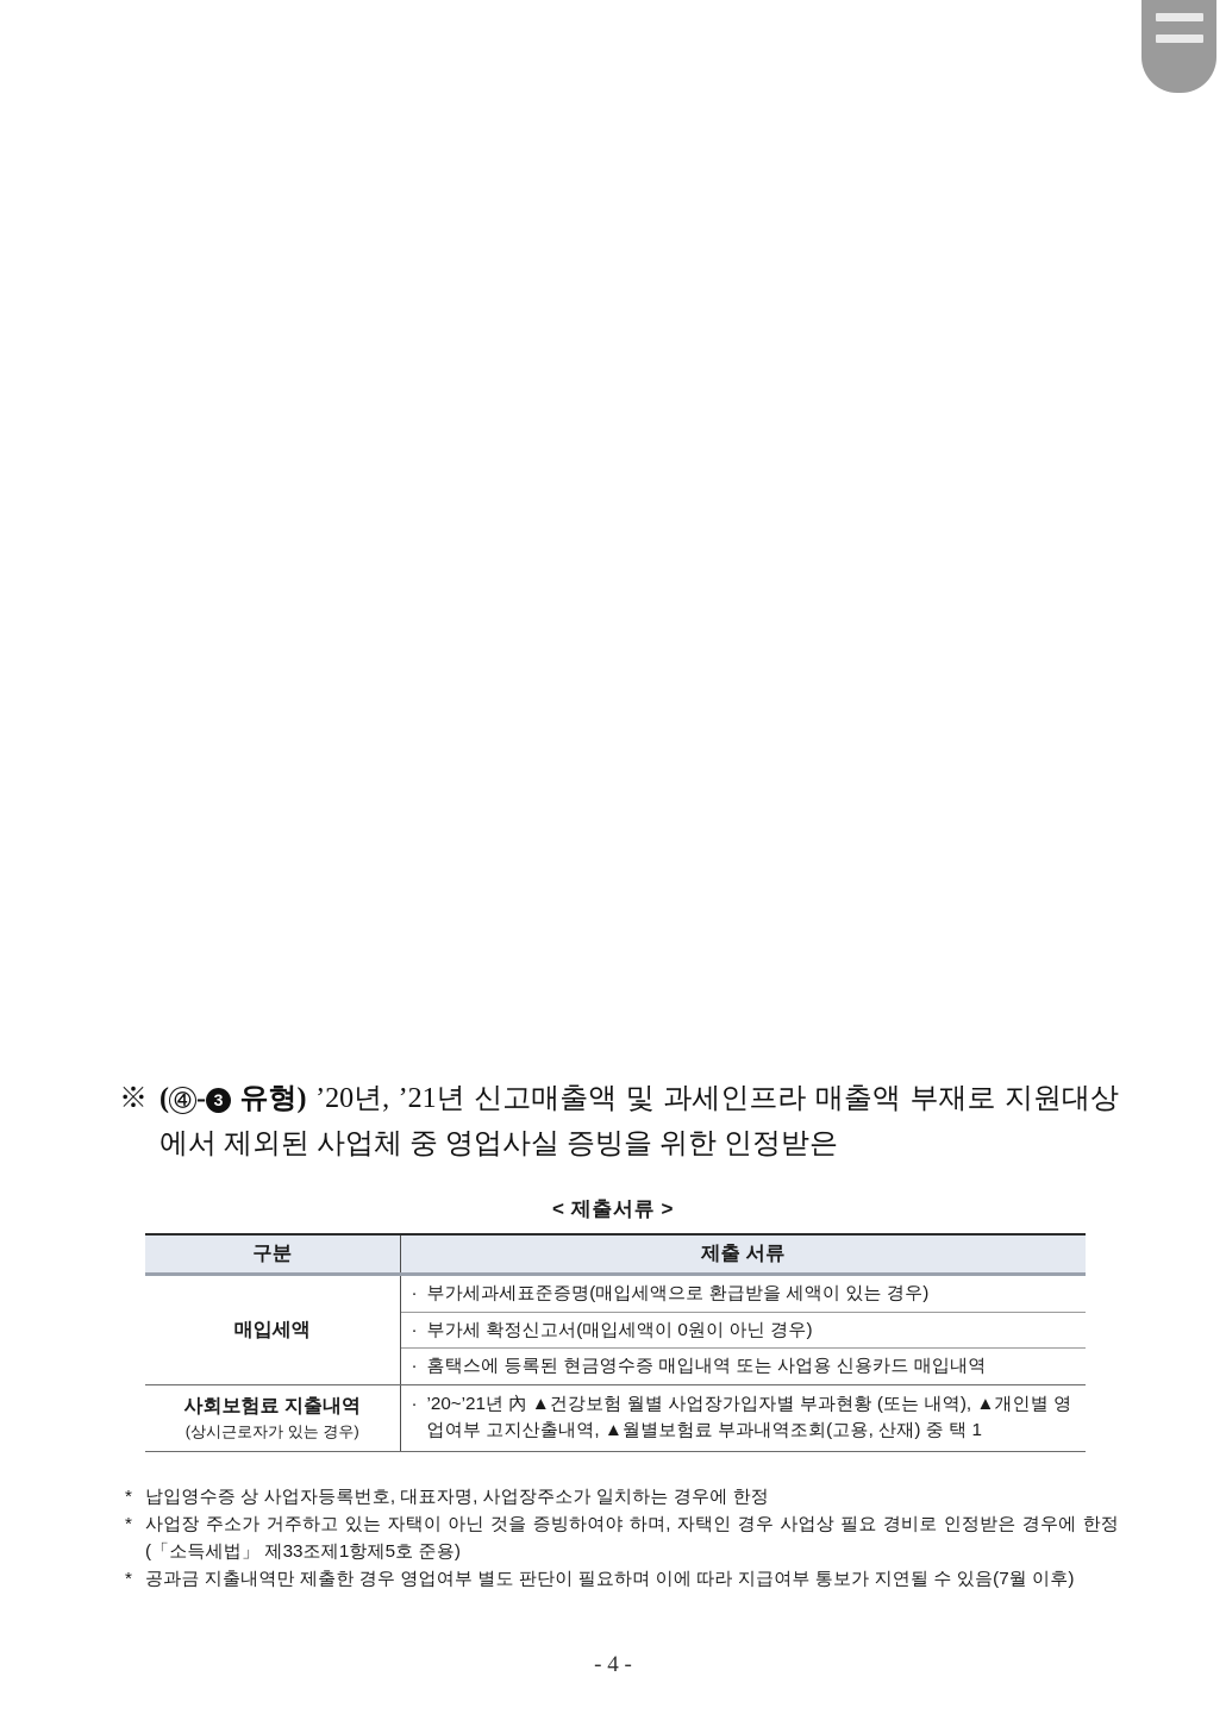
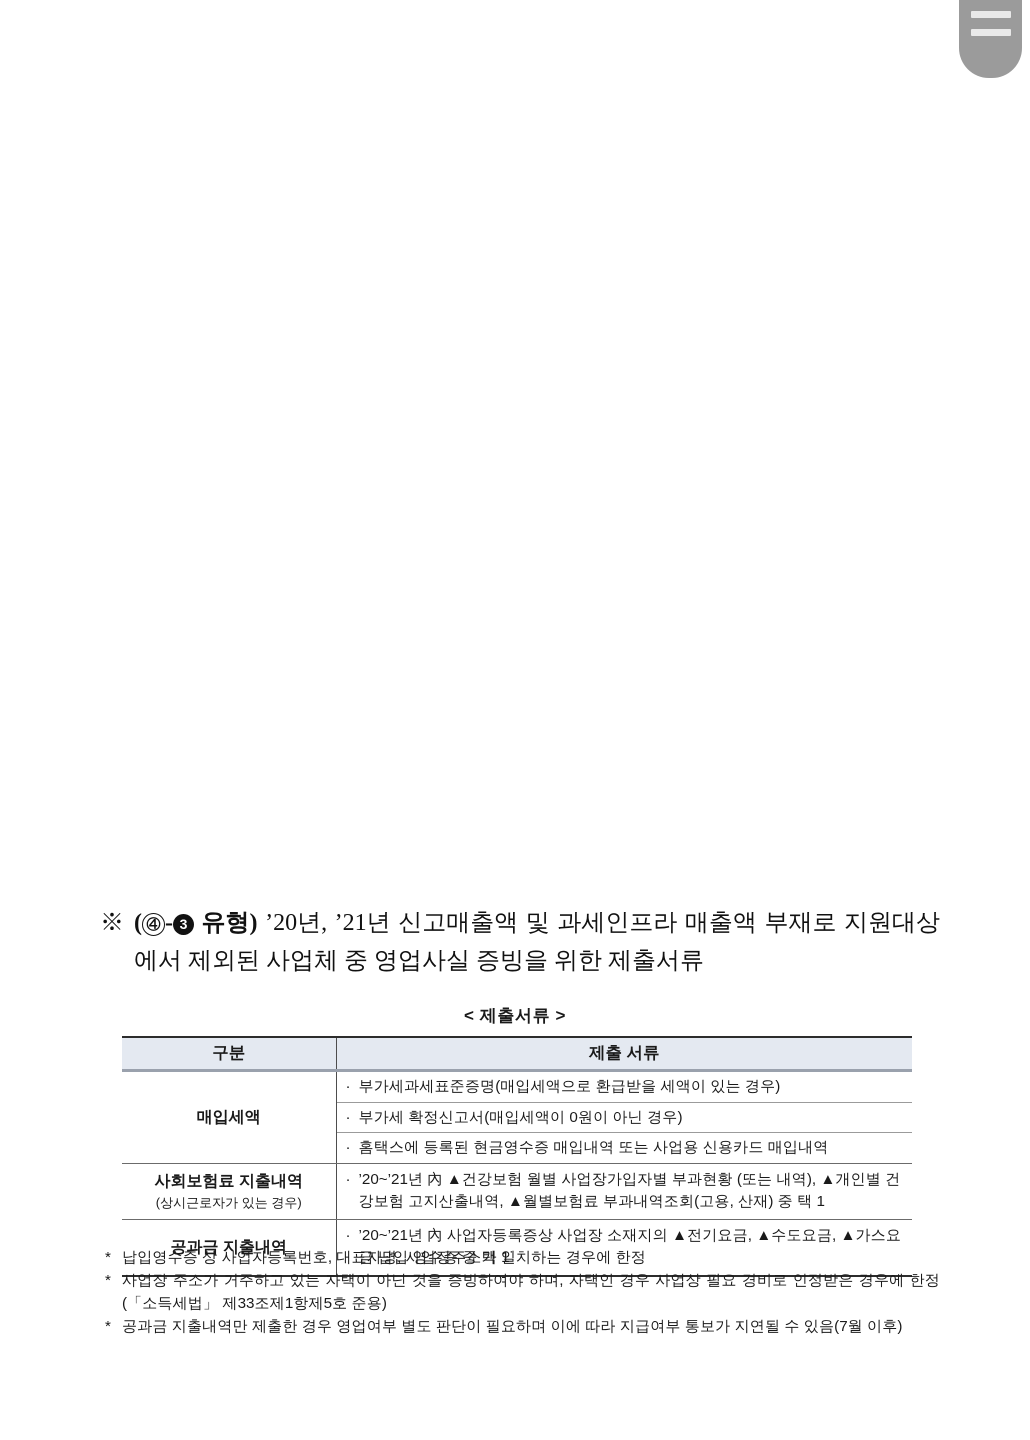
  ※
- ( ④ - 3 유형) ’20년, ’21년 신고매출액 및 과세인프라 매출액 부재로 지원대상에서 제외된 사업체 중 영업사실 증빙을 위한 인정받은
+ ( ④ - 3 유형) ’20년, ’21년 신고매출액 및 과세인프라 매출액 부재로 지원대상에서 제외된 사업체 중 영업사실 증빙을 위한 제출서류
  < 제출서류 >
  구분	제출 서류
  매입세액	· 부가세과세표준증명(매입세액으로 환급받을 세액이 있는 경우) · 부가세 확정신고서(매입세액이 0원이 아닌 경우) · 홈택스에 등록된 현금영수증 매입내역 또는 사업용 신용카드 매입내역
- 사회보험료 지출내역 (상시근로자가 있는 경우)	· ’20~’21년 內 ▲건강보험 월별 사업장가입자별 부과현황 (또는 내역), ▲개인별 영업여부 고지산출내역, ▲월별보험료 부과내역조회(고용, 산재) 중 택 1
+ 사회보험료 지출내역 (상시근로자가 있는 경우)	· ’20~’21년 內 ▲건강보험 월별 사업장가입자별 부과현황 (또는 내역), ▲개인별 건강보험 고지산출내역, ▲월별보험료 부과내역조회(고용, 산재) 중 택 1
+ 공과금 지출내역	· ’20~’21년 內 사업자등록증상 사업장 소재지의 ▲전기요금, ▲수도요금, ▲가스요금 납입 영수증 중 택 1˙
  *
  납입영수증 상 사업자등록번호, 대표자명, 사업장주소가 일치하는 경우에 한정
  *
  사업장 주소가 거주하고 있는 자택이 아닌 것을 증빙하여야 하며, 자택인 경우 사업상 필요 경비로 인정받은 경우에 한정(「소득세법」 제33조제1항제5호 준용)
  *
  공과금 지출내역만 제출한 경우 영업여부 별도 판단이 필요하며 이에 따라 지급여부 통보가 지연될 수 있음(7월 이후)
- - 4 -
